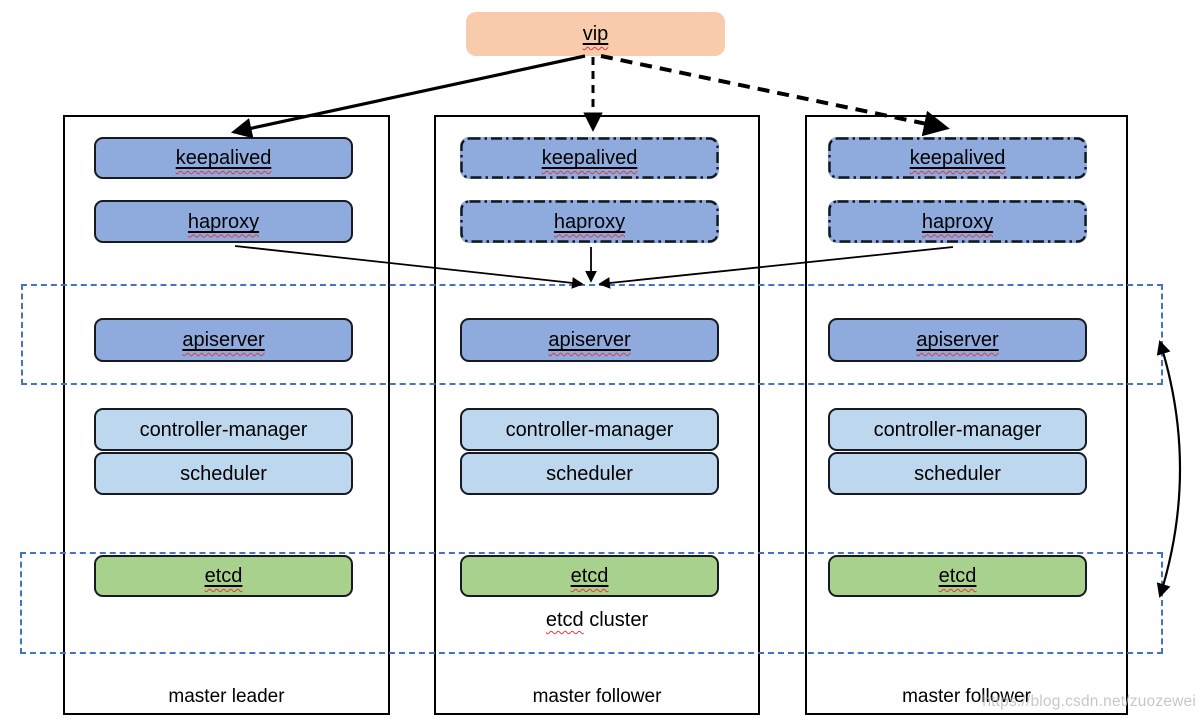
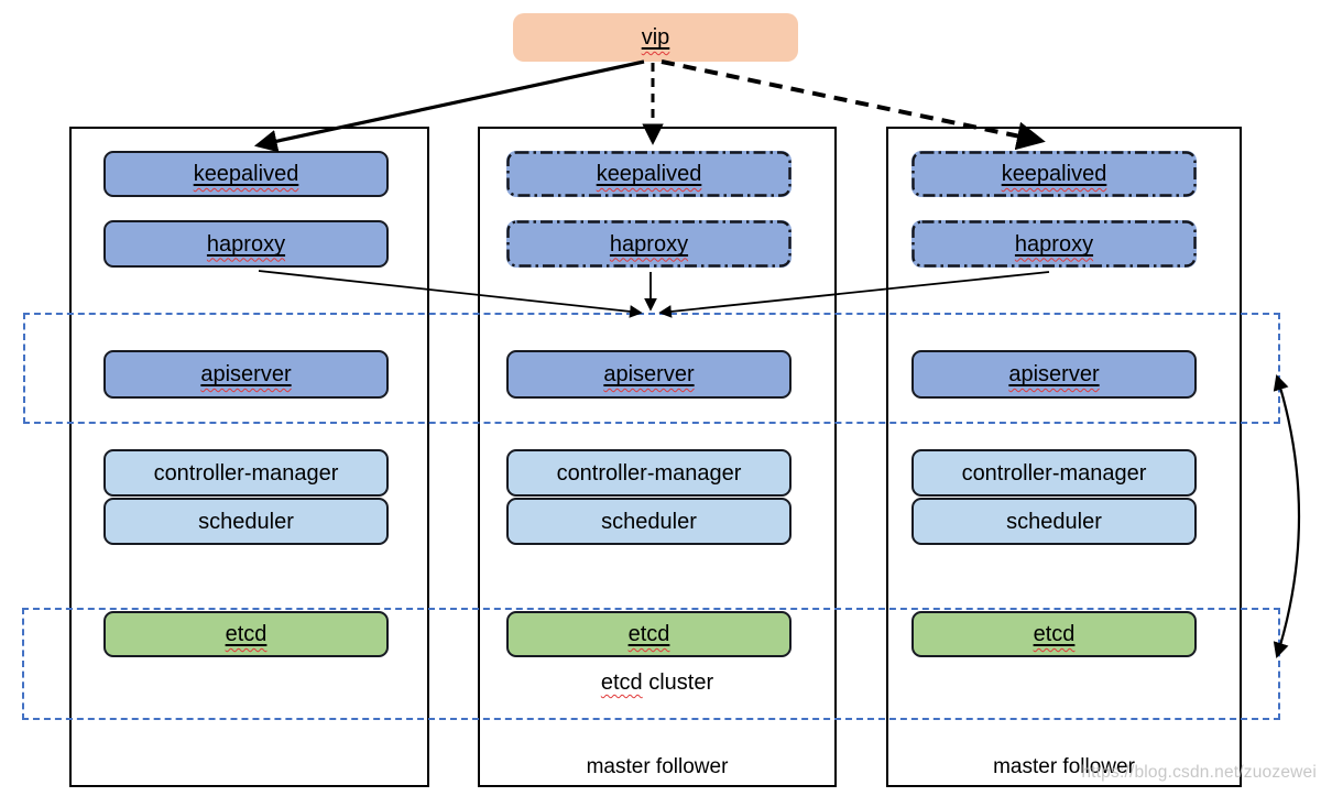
  vip
  keepalived
  haproxy
  apiserver
  controller-manager
  scheduler
  etcd
- master leader
  keepalived
  haproxy
  apiserver
  controller-manager
  scheduler
  etcd
  etcd cluster
  master follower
  keepalived
  haproxy
  apiserver
  controller-manager
  scheduler
  etcd
  master follower
  https://blog.csdn.net/zuozewei
